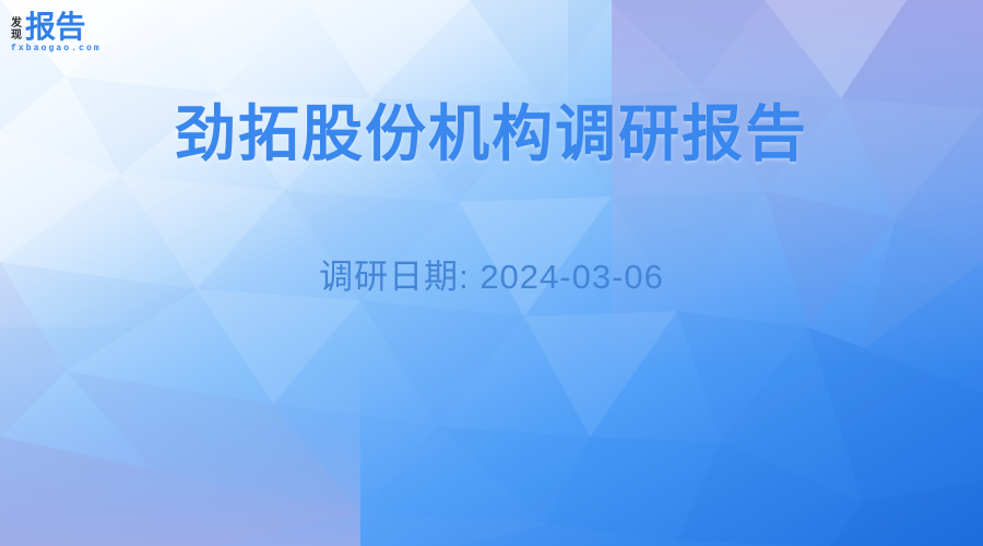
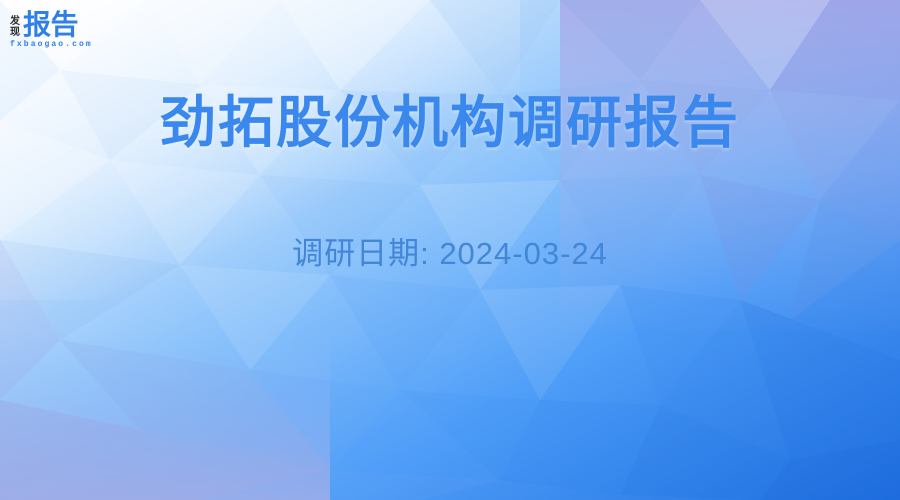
  发
  现
  报告
  fxbaogao.com
  劲拓股份机构调研报告
- 调研日期: 2024-03-06
+ 调研日期: 2024-03-24
